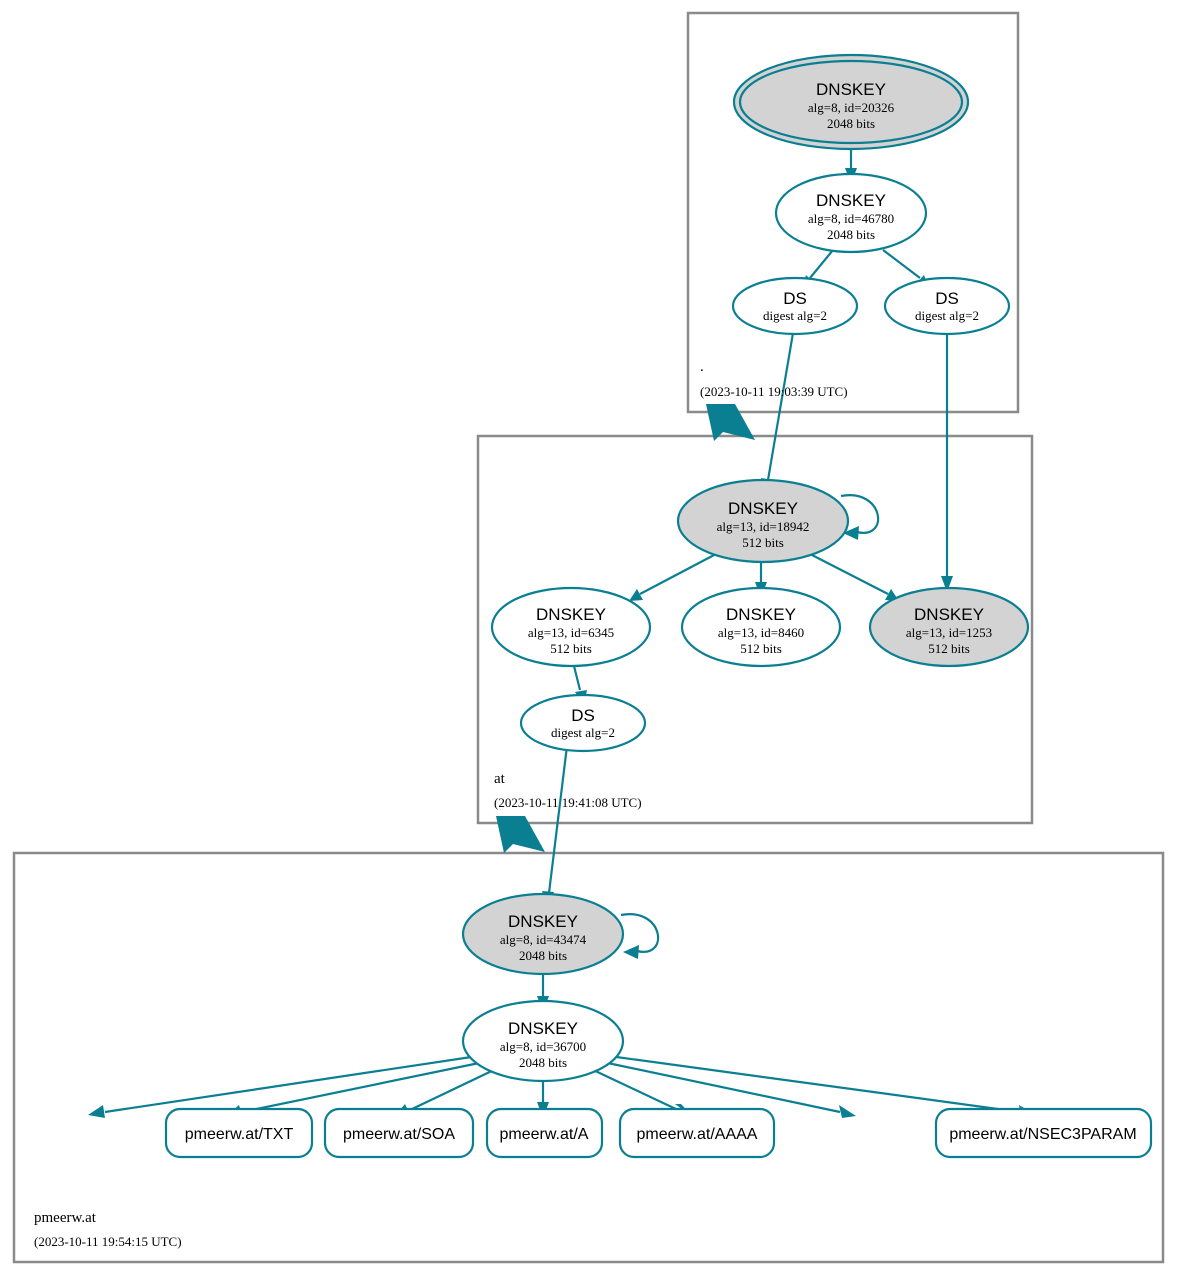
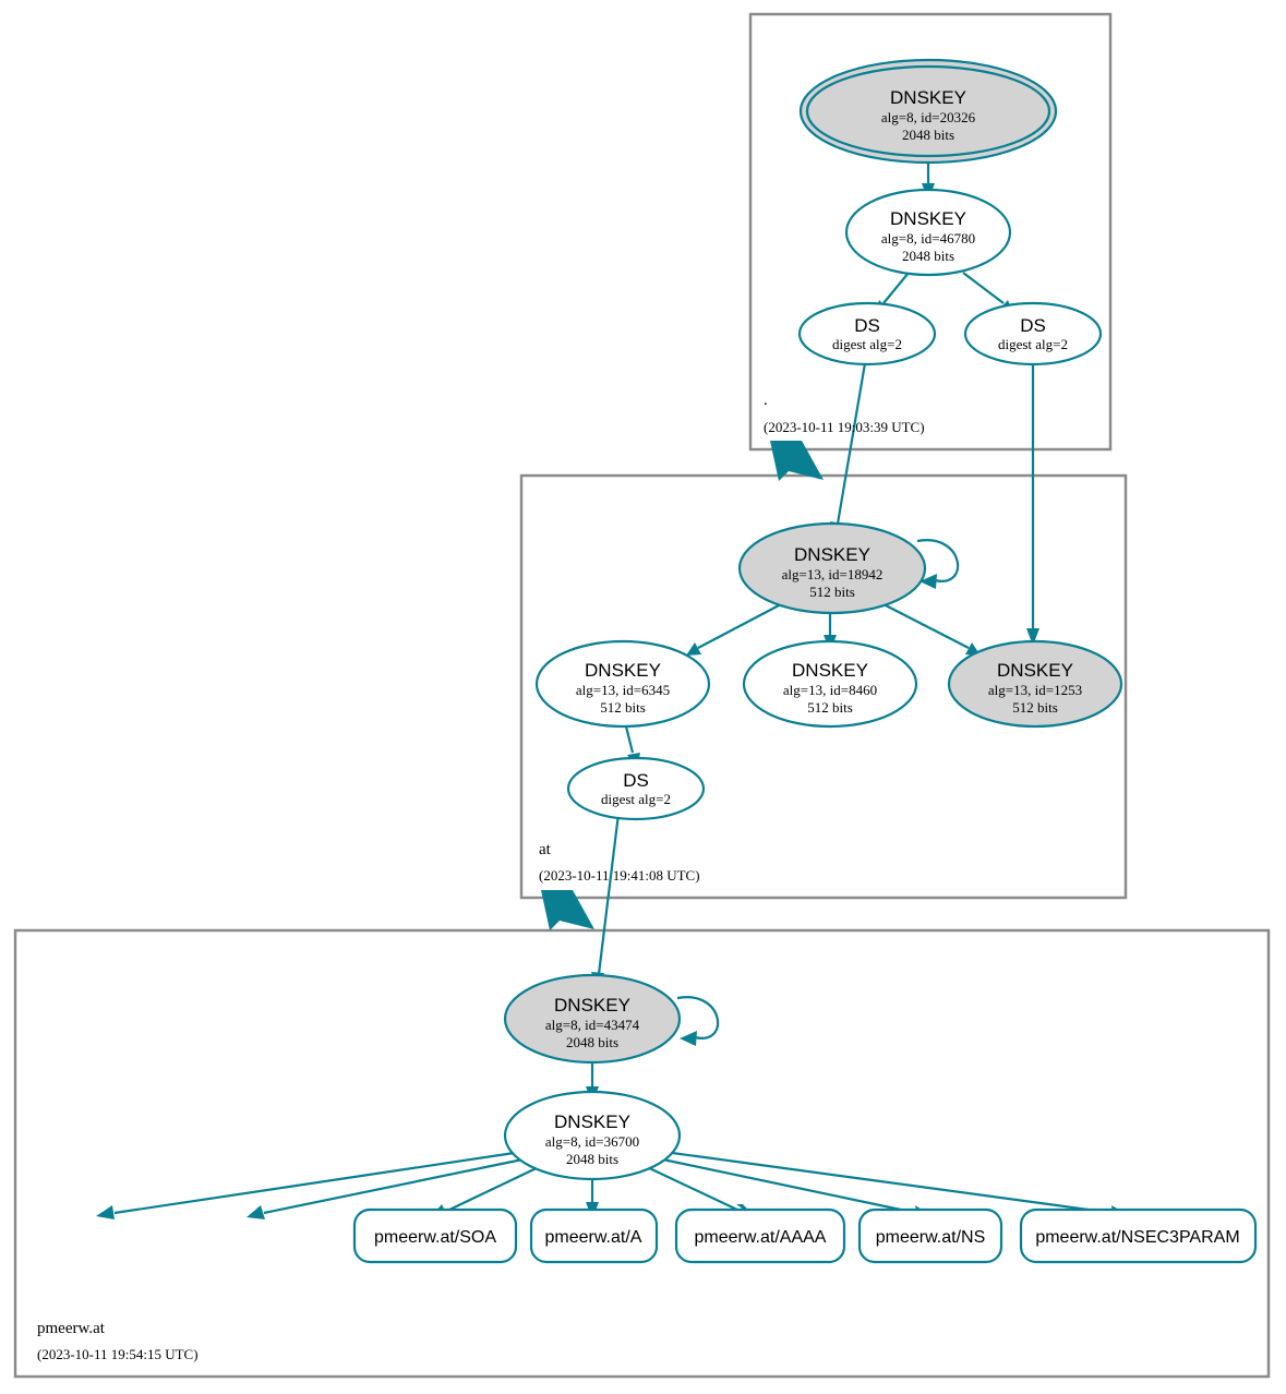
  DNSKEY
  alg=8, id=20326
  2048 bits
  DNSKEY
  alg=8, id=46780
  2048 bits
  DS
  digest alg=2
  DS
  digest alg=2
  .
  (2023-10-11 19:03:39 UTC)
  DNSKEY
  alg=13, id=18942
  512 bits
  DNSKEY
  alg=13, id=6345
  512 bits
  DNSKEY
  alg=13, id=8460
  512 bits
  DNSKEY
  alg=13, id=1253
  512 bits
  DS
  digest alg=2
  at
  (2023-10-11 19:41:08 UTC)
  DNSKEY
  alg=8, id=43474
  2048 bits
  DNSKEY
  alg=8, id=36700
  2048 bits
- pmeerw.at/TXT
  pmeerw.at/SOA
  pmeerw.at/A
  pmeerw.at/AAAA
+ pmeerw.at/NS
  pmeerw.at/NSEC3PARAM
  pmeerw.at
  (2023-10-11 19:54:15 UTC)
